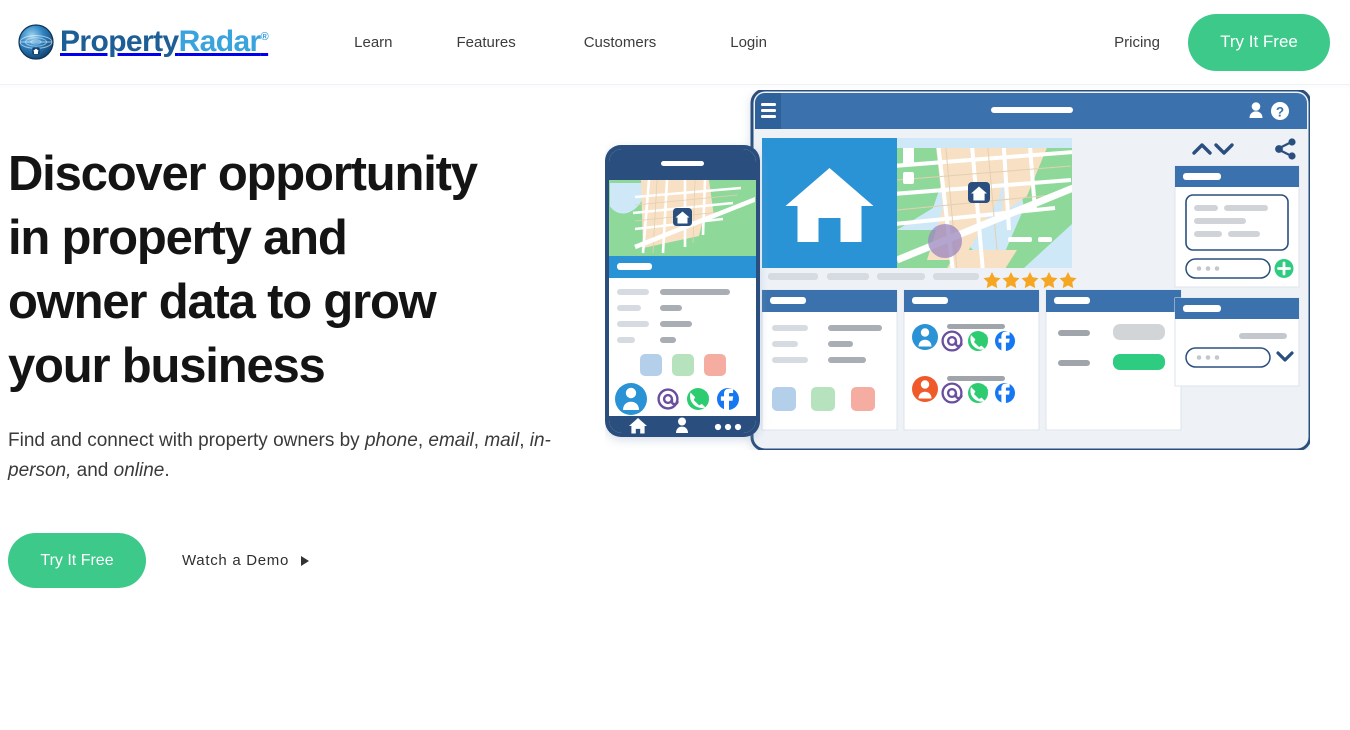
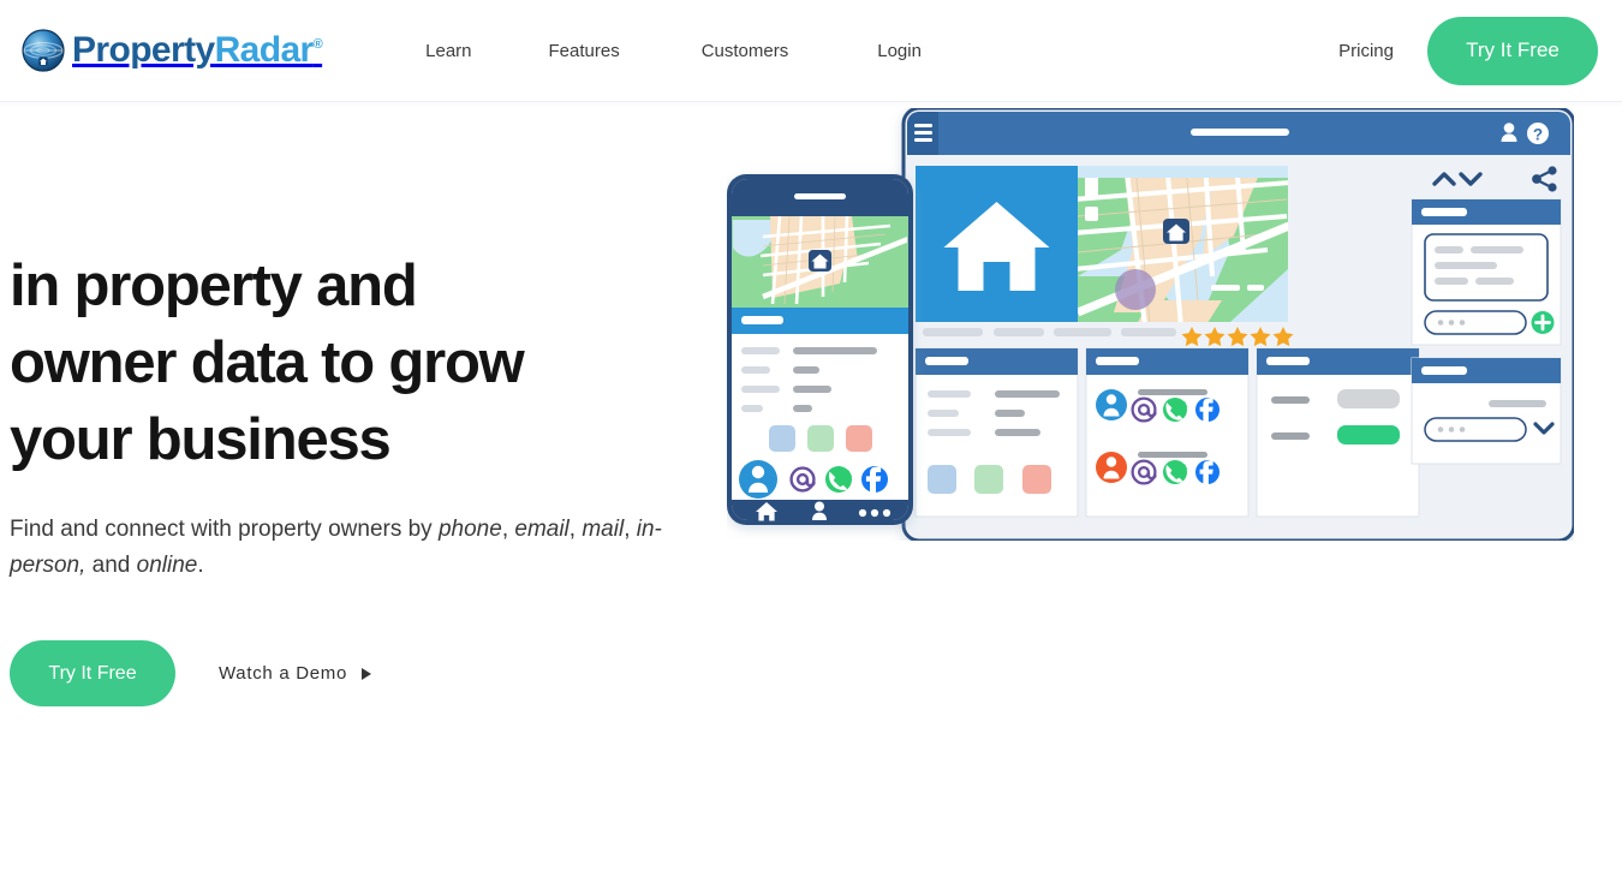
  PropertyRadar®
  Learn
  Features
  Customers
  Login
  Pricing
  Try It Free
- Discover opportunity
  in property and
  owner data to grow
  your business
  Find and connect with property owners by phone, email, mail, in-person, and online.
  Try It Free
  Watch a Demo
  ?
